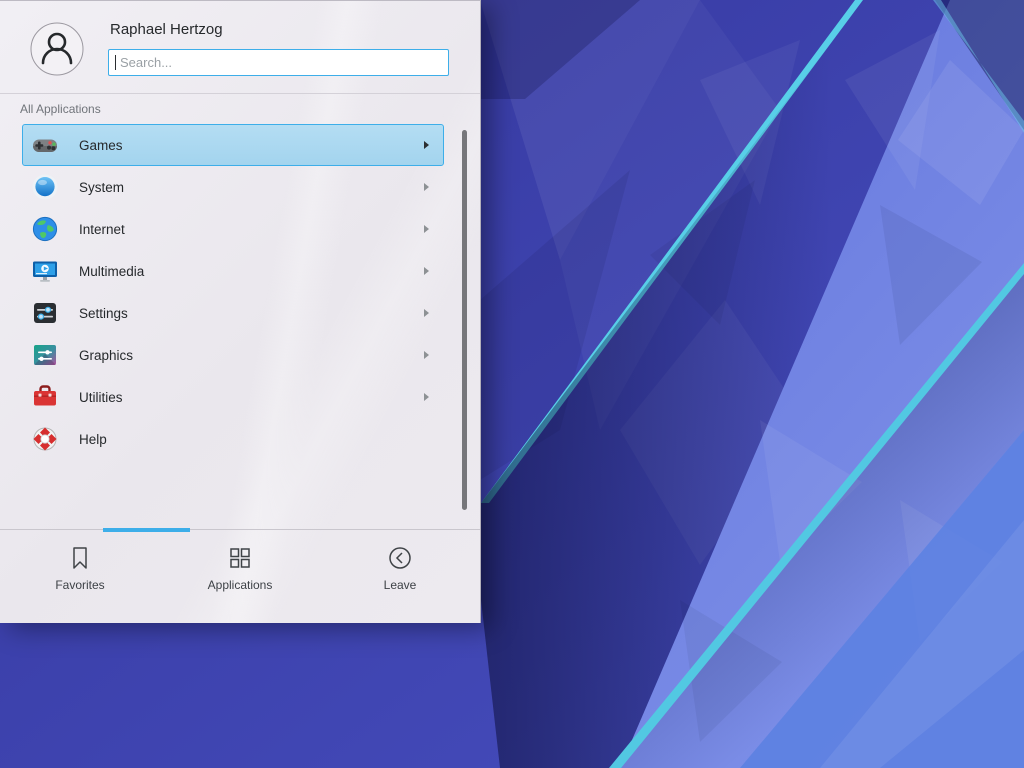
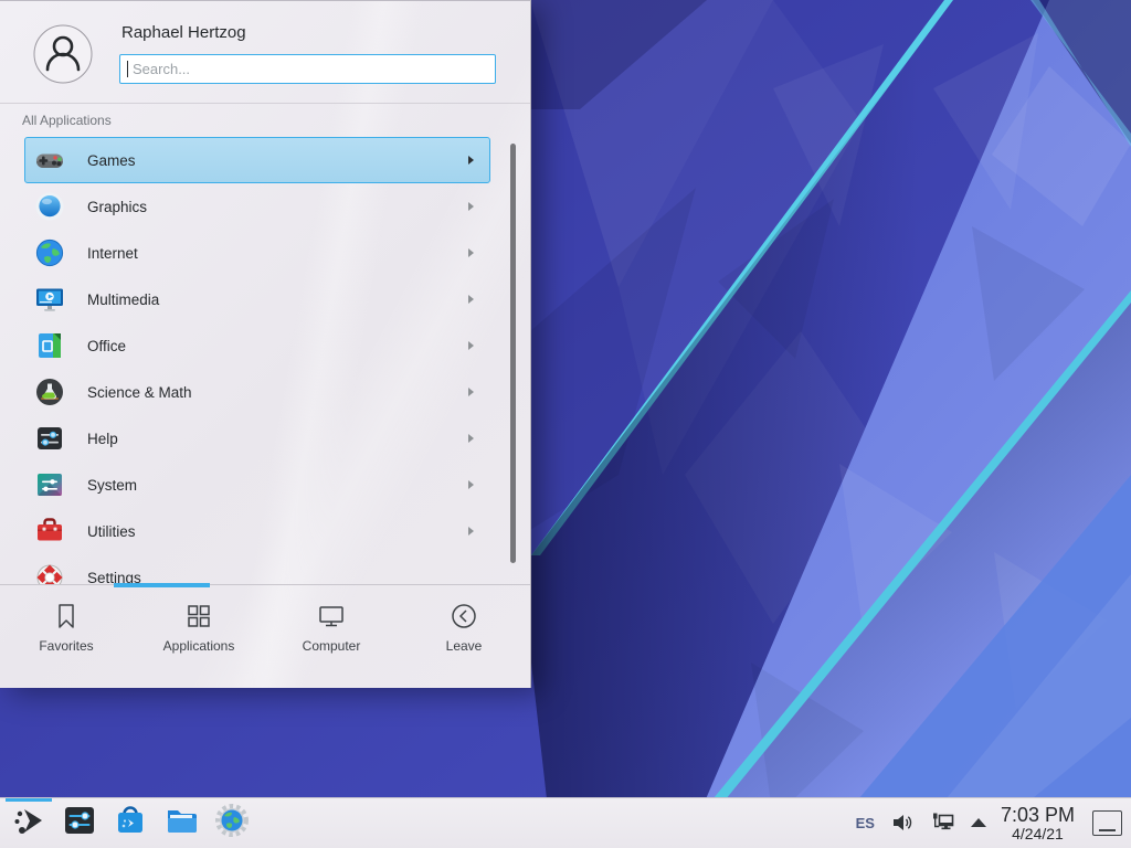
  Raphael Hertzog
  Search...
  All Applications
  Games
- System
+ Graphics
  Internet
  Multimedia
+ Office
+ Science & Math
- Settings
+ Help
- Graphics
+ System
  Utilities
- Help
+ Settings
  Favorites
  Applications
+ Computer
  Leave
+ ES
+ 7:03 PM
+ 4/24/21
